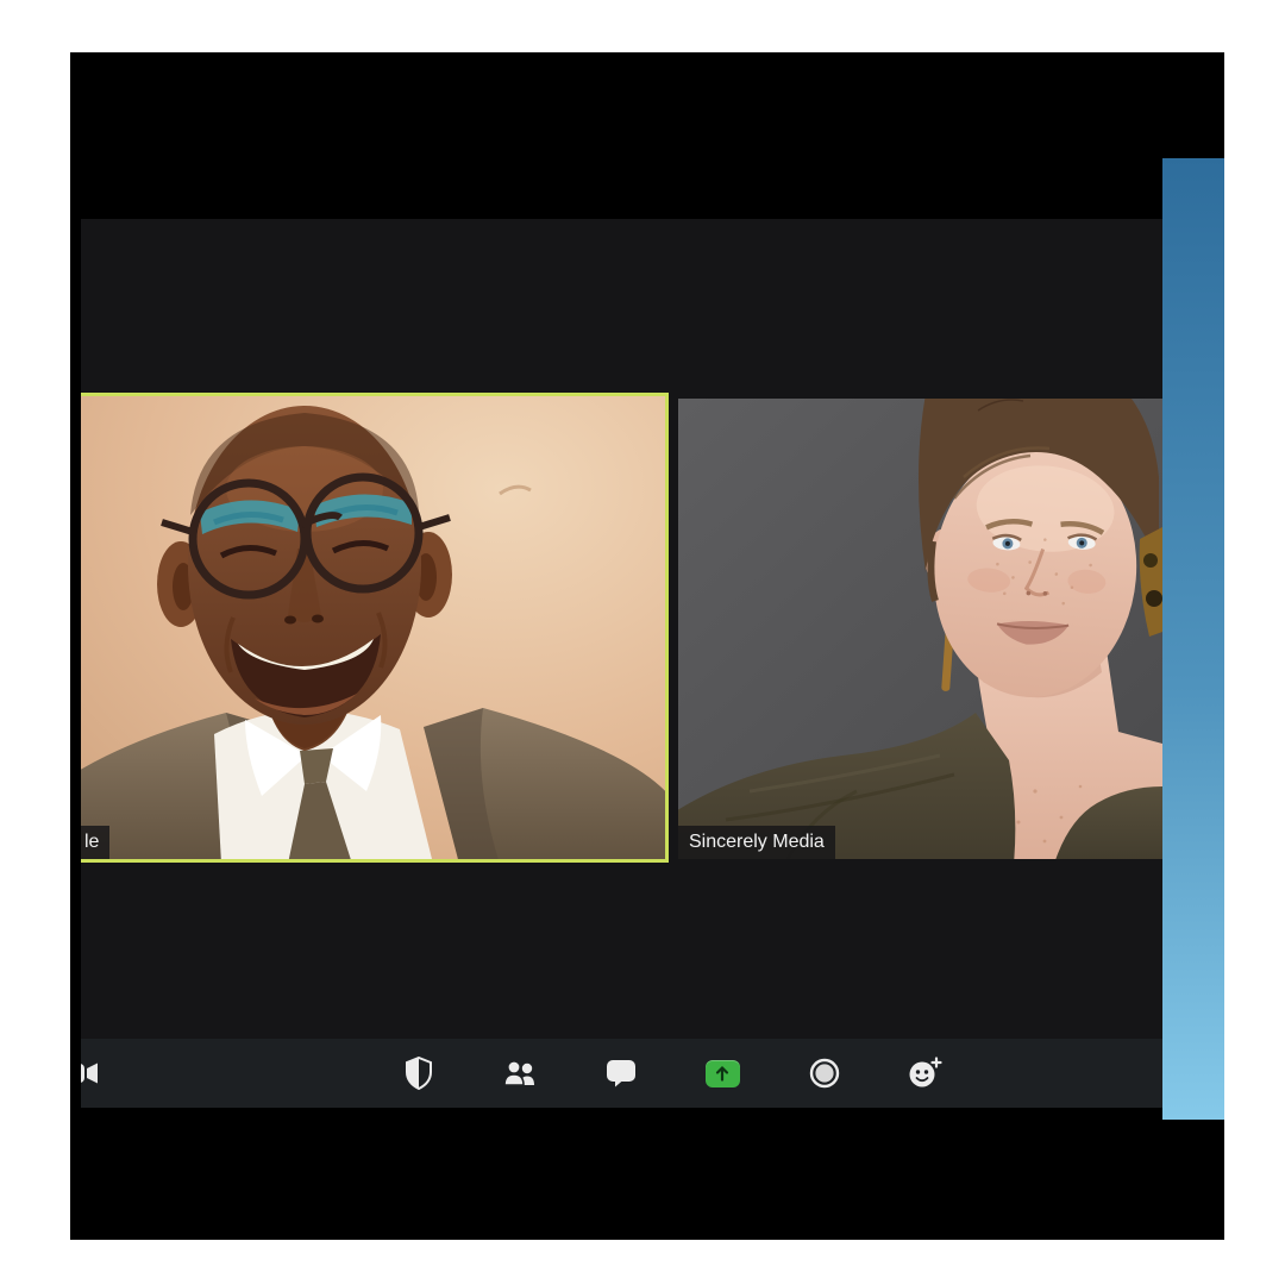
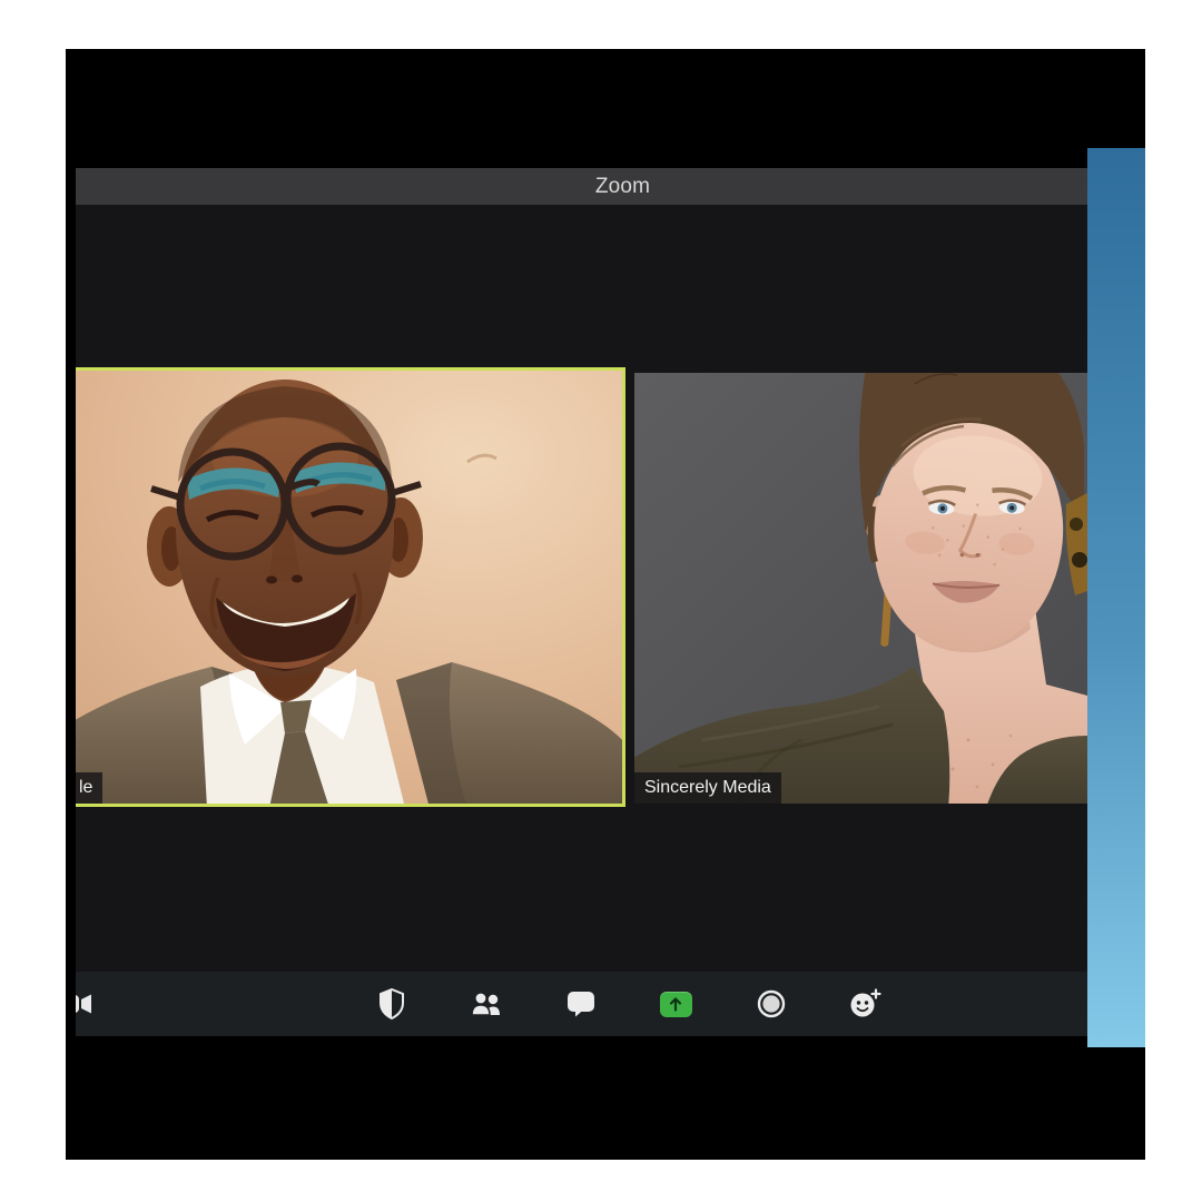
+ Zoom
  le
  Sincerely Media
